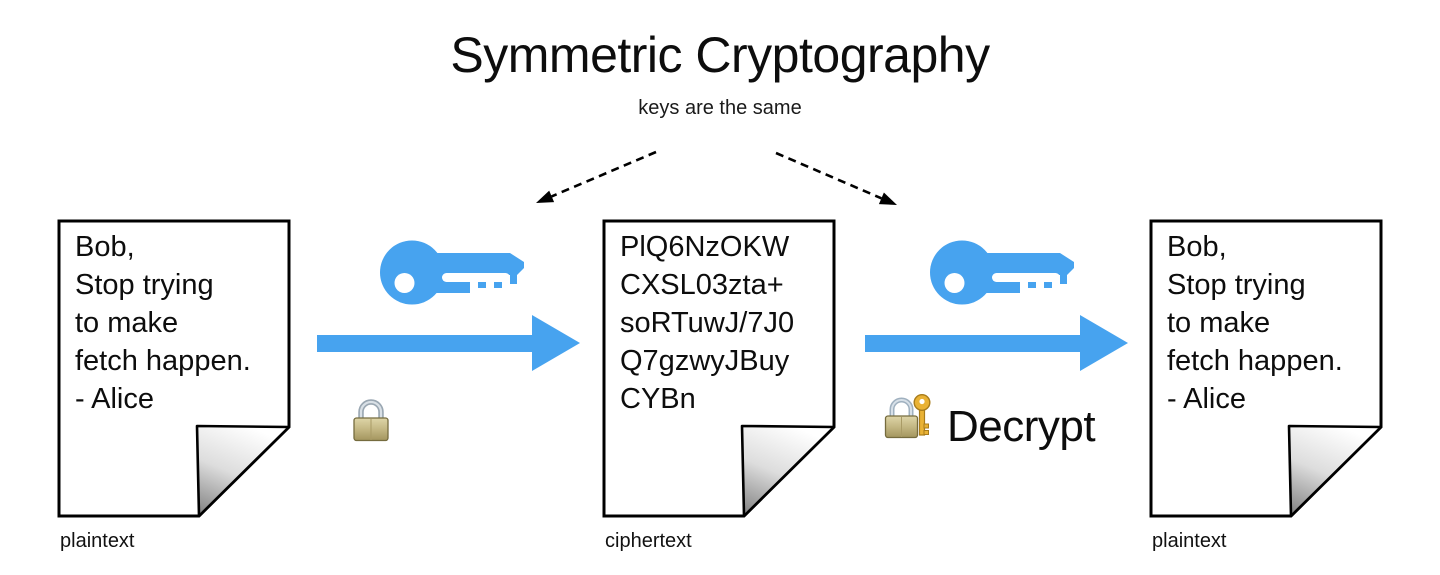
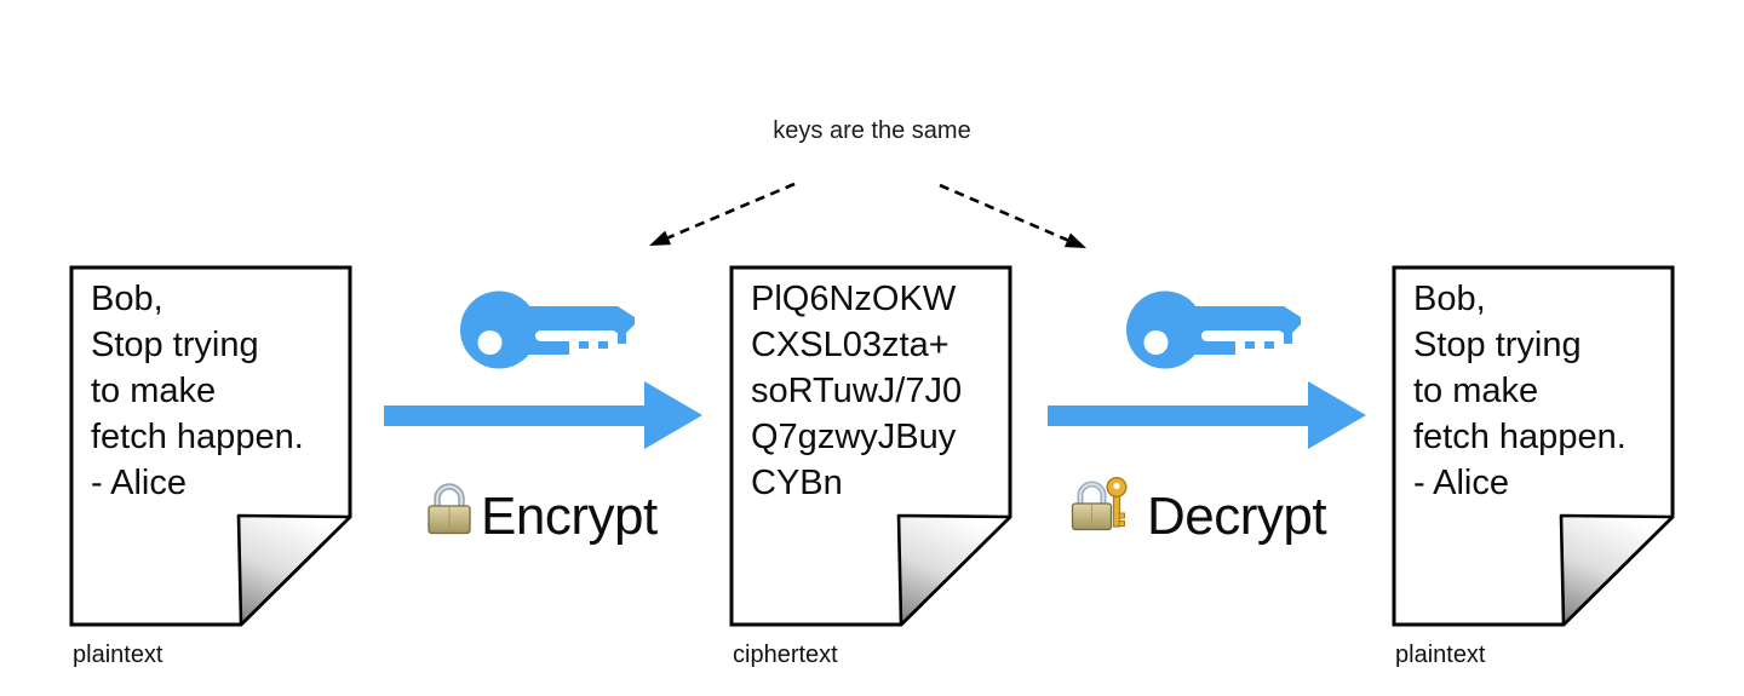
- Symmetric Cryptography
  keys are the same
  Bob,
  Stop trying
  to make
  fetch happen.
  - Alice
  plaintext
  PlQ6NzOKW
  CXSL03zta+
  soRTuwJ/7J0
  Q7gzwyJBuy
  CYBn
  ciphertext
  Bob,
  Stop trying
  to make
  fetch happen.
  - Alice
  plaintext
+ Encrypt
  Decrypt
